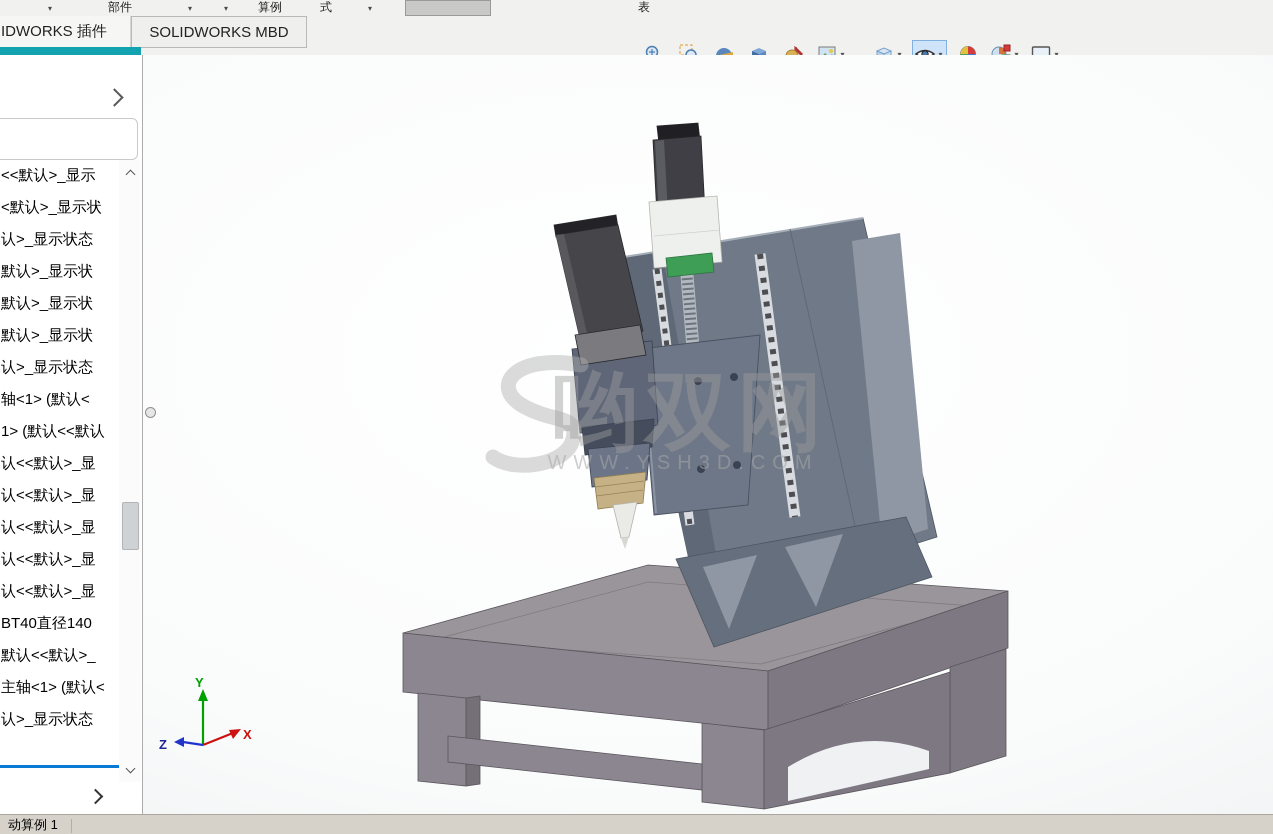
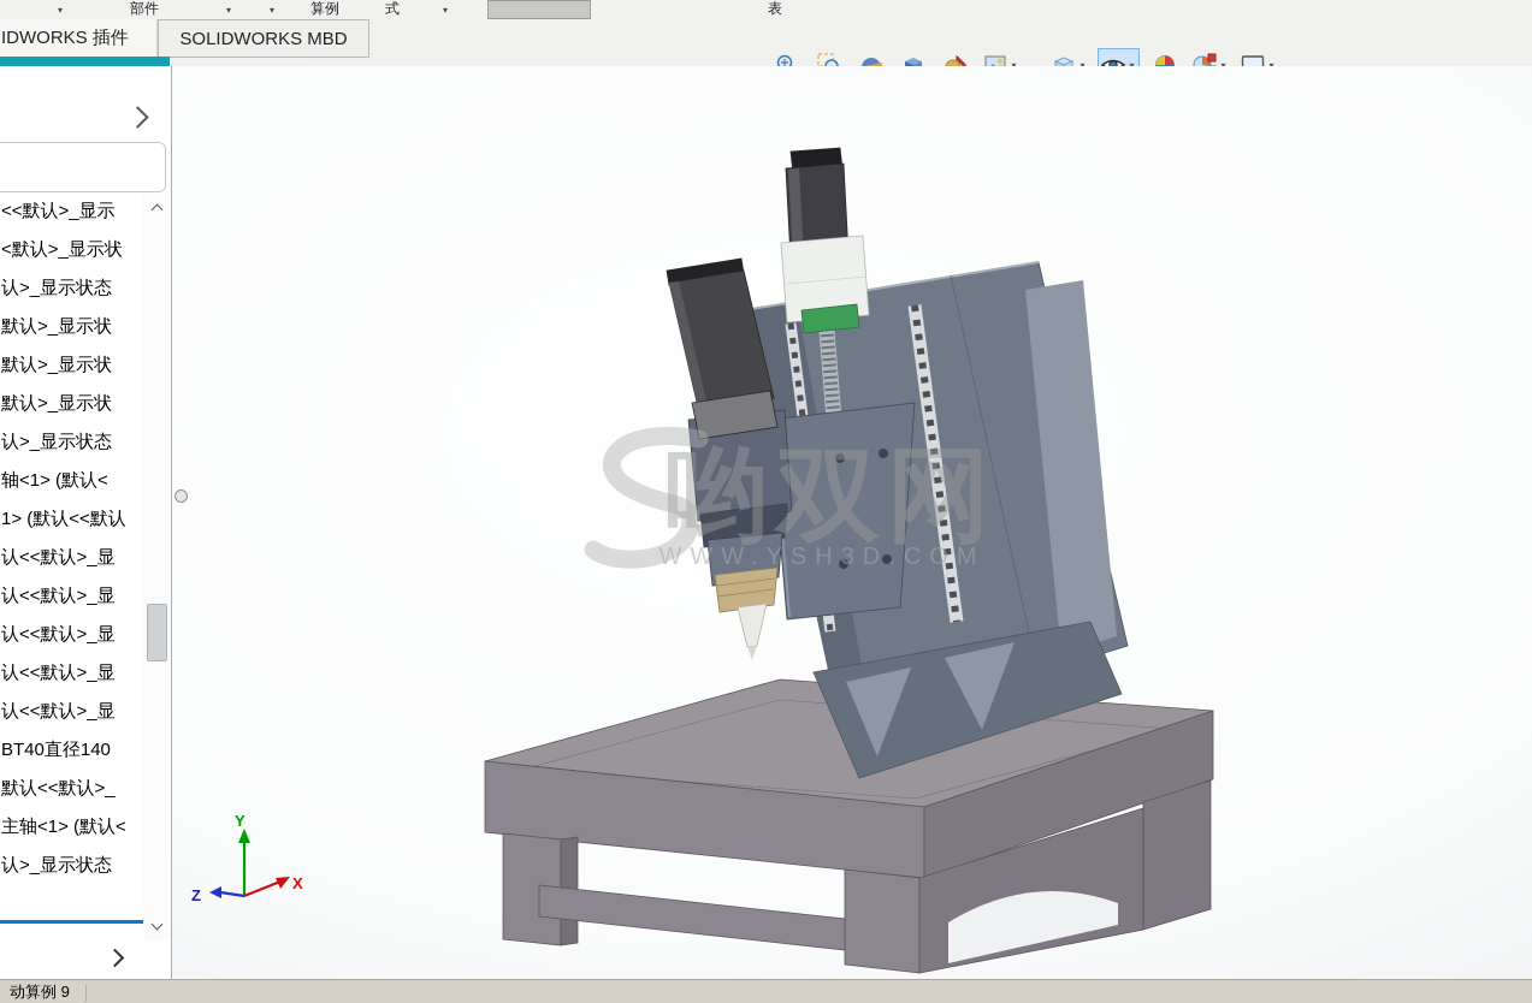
  ▾
  部件
  ▾
  ▾
  算例
  式
  ▾
  表
  IDWORKS 插件
  SOLIDWORKS MBD
  ▾
  ▾
  ▾
  ▾
  ▾
  <<默认>_显示
  <默认>_显示状
  认>_显示状态
  默认>_显示状
  默认>_显示状
  默认>_显示状
  认>_显示状态
  轴<1> (默认<
  1> (默认<<默认
  认<<默认>_显
  认<<默认>_显
  认<<默认>_显
  认<<默认>_显
  认<<默认>_显
  BT40直径140
  默认<<默认>_
  主轴<1> (默认<
  认>_显示状态
  哟双网
  WWW.YSH3D.COM
  Y
  X
  Z
- 动算例 1
+ 动算例 9
